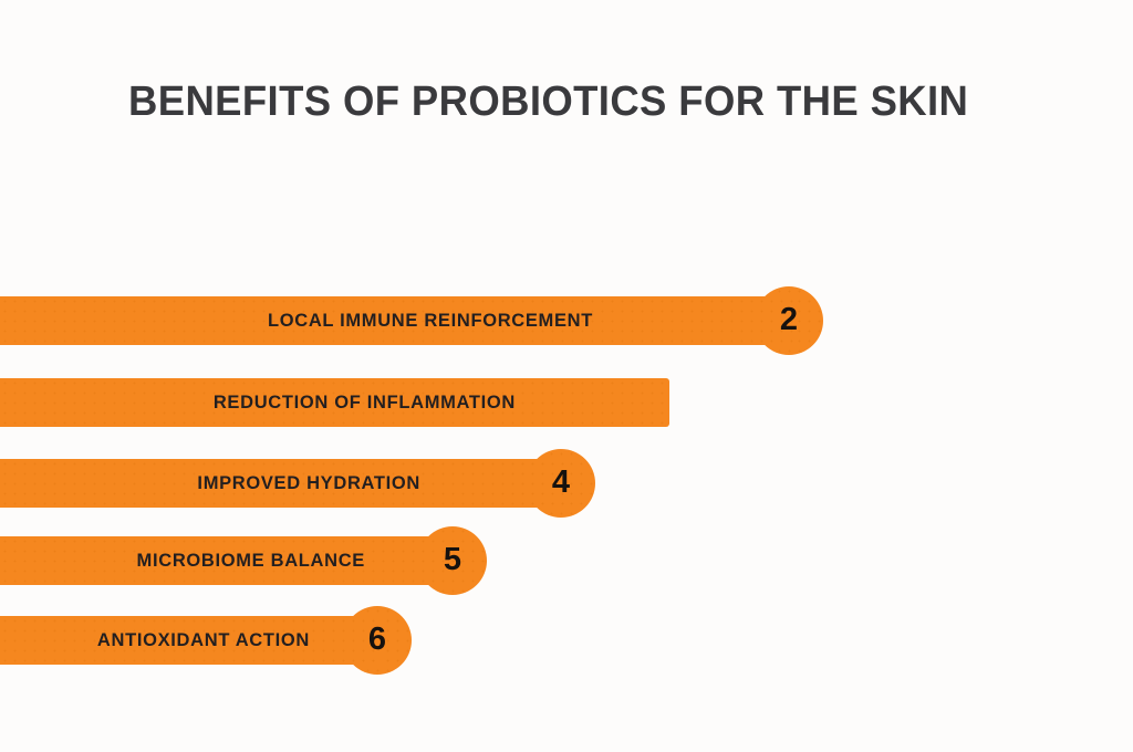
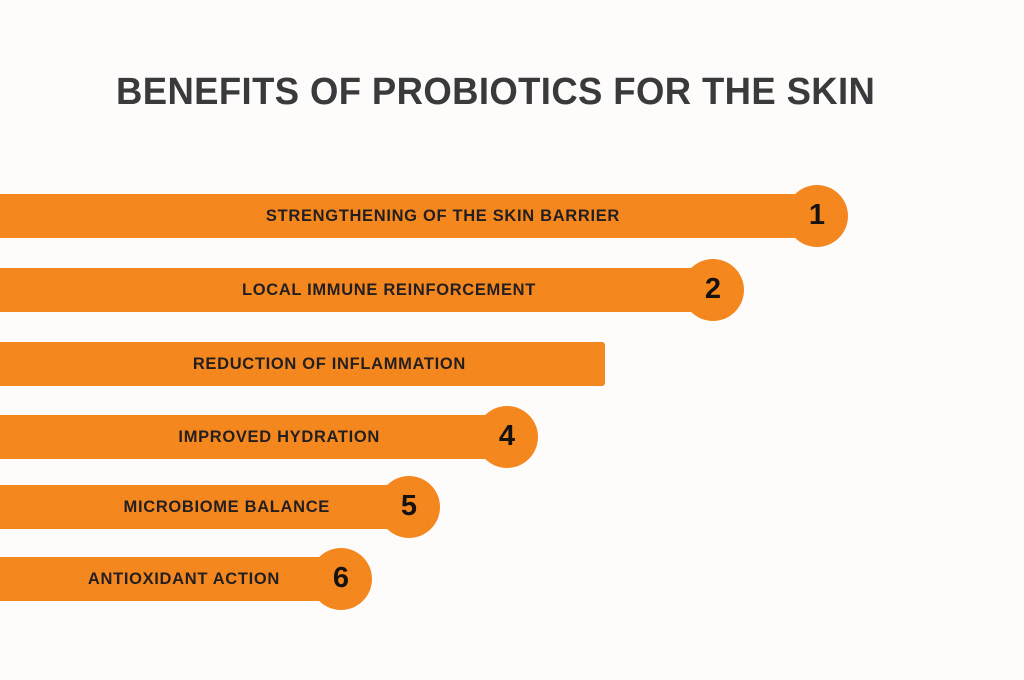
  BENEFITS OF PROBIOTICS FOR THE SKIN
+ 1
+ STRENGTHENING OF THE SKIN BARRIER
  2
  LOCAL IMMUNE REINFORCEMENT
  REDUCTION OF INFLAMMATION
  4
  IMPROVED HYDRATION
  5
  MICROBIOME BALANCE
  6
  ANTIOXIDANT ACTION
